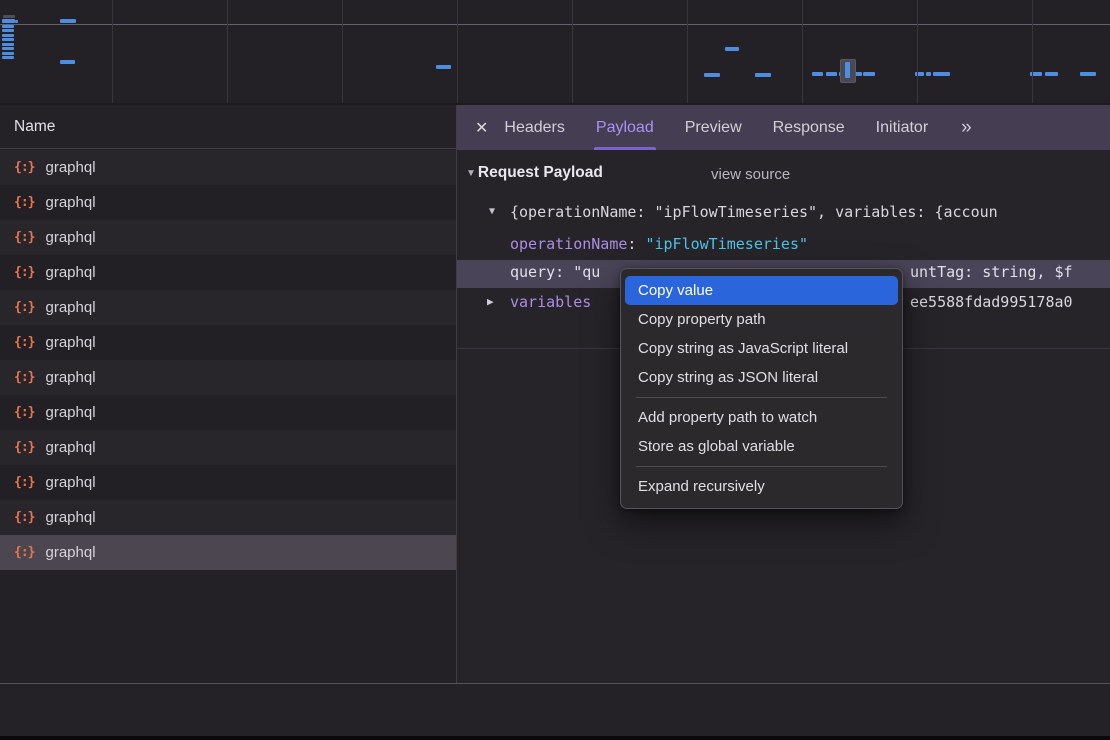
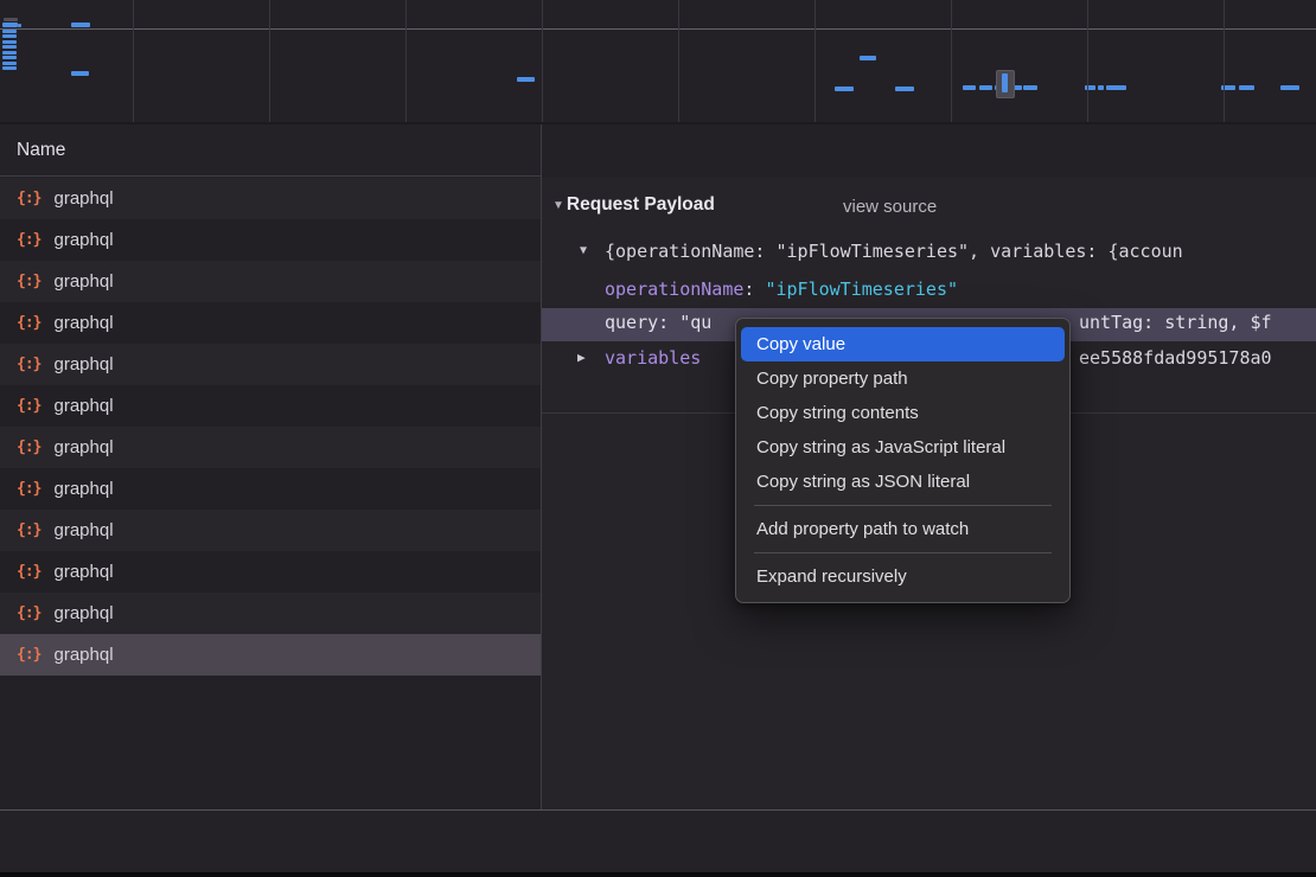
  Name
  {:}
  graphql
  {:}
  graphql
  {:}
  graphql
  {:}
  graphql
  {:}
  graphql
  {:}
  graphql
  {:}
  graphql
  {:}
  graphql
  {:}
  graphql
  {:}
  graphql
  {:}
  graphql
  {:}
  graphql
- ✕
- Headers
- Payload
- Preview
- Response
- Initiator
- »
  ▼ Request Payload
  view source
  ▼
  {operationName: "ipFlowTimeseries", variables: {accoun
  operationName: "ipFlowTimeseries"
  query: "qu
  untTag: string, $f
  ▶
  variables
  ee5588fdad995178a0
  Copy value
  Copy property path
+ Copy string contents
  Copy string as JavaScript literal
  Copy string as JSON literal
  Add property path to watch
- Store as global variable
  Expand recursively
